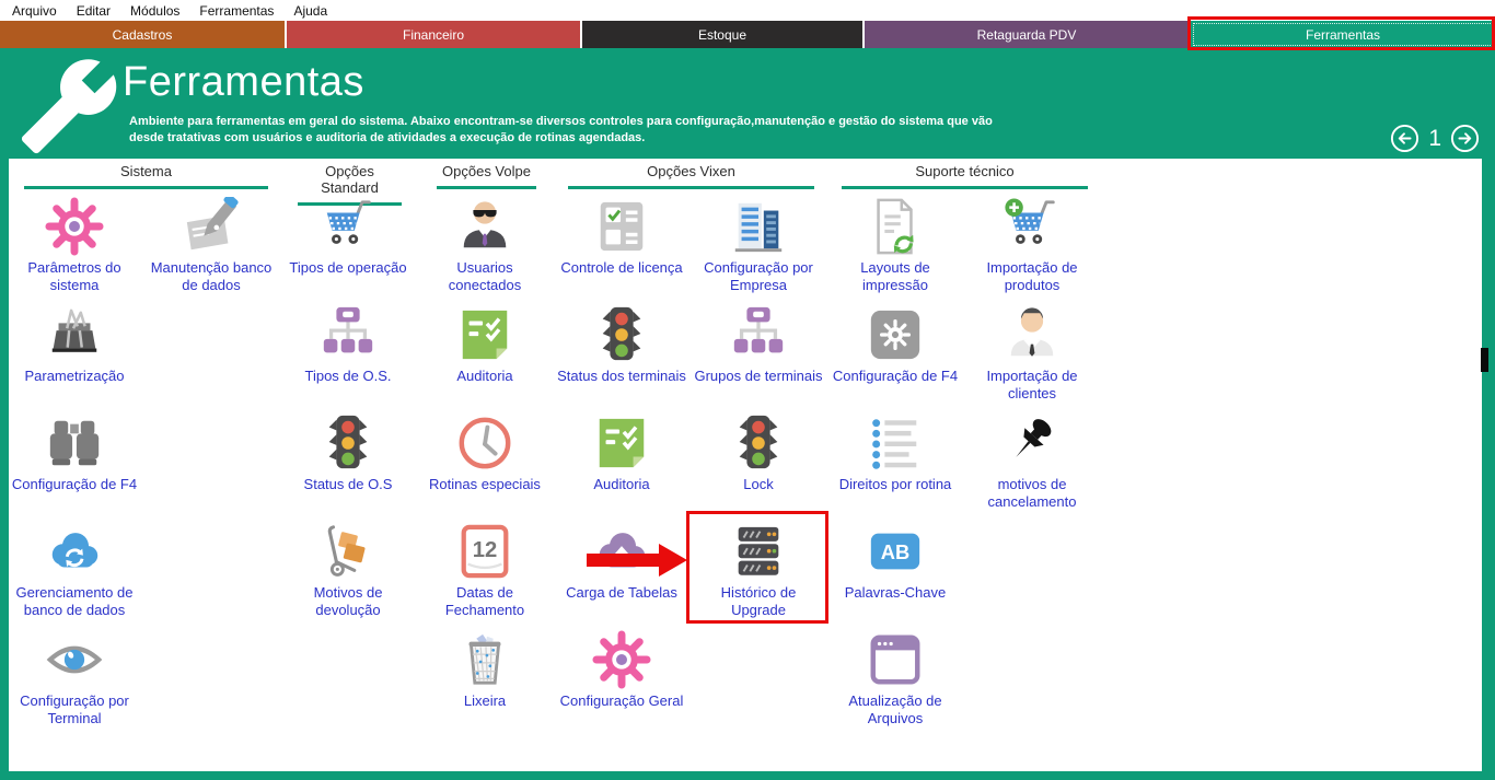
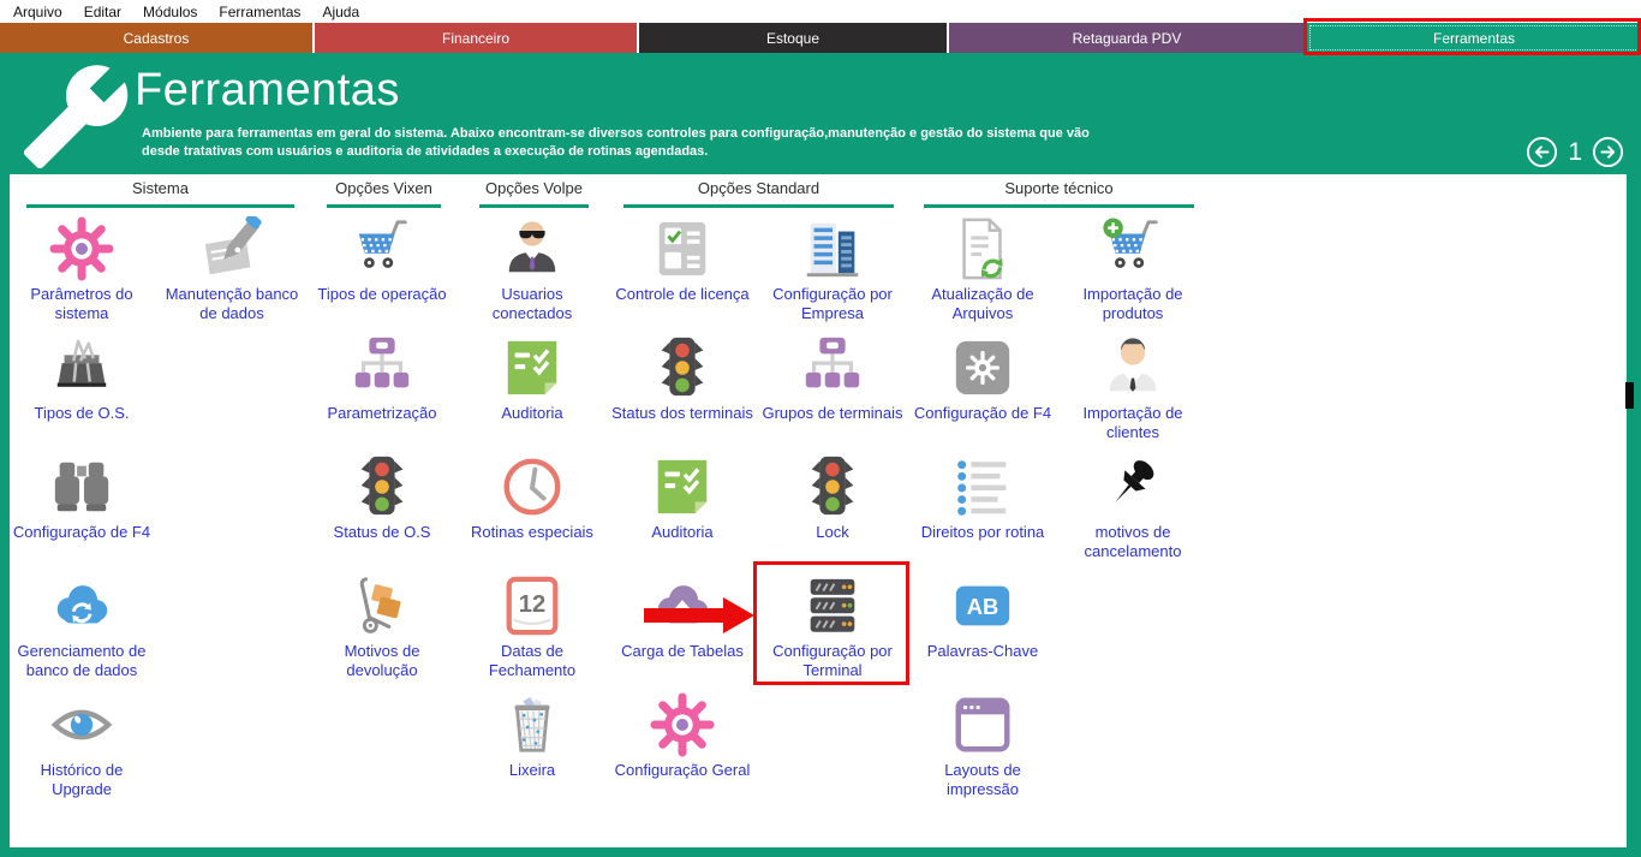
  Arquivo
  Editar
  Módulos
  Ferramentas
  Ajuda
  Cadastros
  Financeiro
  Estoque
  Retaguarda PDV
  Ferramentas
  Ferramentas
  Ambiente para ferramentas em geral do sistema. Abaixo encontram-se diversos controles para configuração,manutenção e gestão do sistema que vão
  desde tratativas com usuários e auditoria de atividades a execução de rotinas agendadas.
  1
  Sistema
- Opções Standard
+ Opções Vixen
  Opções Volpe
- Opções Vixen
+ Opções Standard
  Suporte técnico
  Parâmetros do sistema
  Manutenção banco de dados
- Parametrização
+ Tipos de O.S.
  Configuração de F4
  Gerenciamento de banco de dados
- Configuração por Terminal
+ Histórico de Upgrade
  Tipos de operação
- Tipos de O.S.
+ Parametrização
  Status de O.S
  Motivos de devolução
  Usuarios conectados
  Auditoria
  Rotinas especiais
  12
  Datas de Fechamento
  Lixeira
  Controle de licença
  Configuração por Empresa
  Status dos terminais
  Grupos de terminais
  Auditoria
  Lock
  Carga de Tabelas
- Histórico de Upgrade
+ Configuração por Terminal
  Configuração Geral
- Layouts de impressão
+ Atualização de Arquivos
  Importação de produtos
  Configuração de F4
  Importação de clientes
  Direitos por rotina
  motivos de cancelamento
  AB
  Palavras-Chave
- Atualização de Arquivos
+ Layouts de impressão
